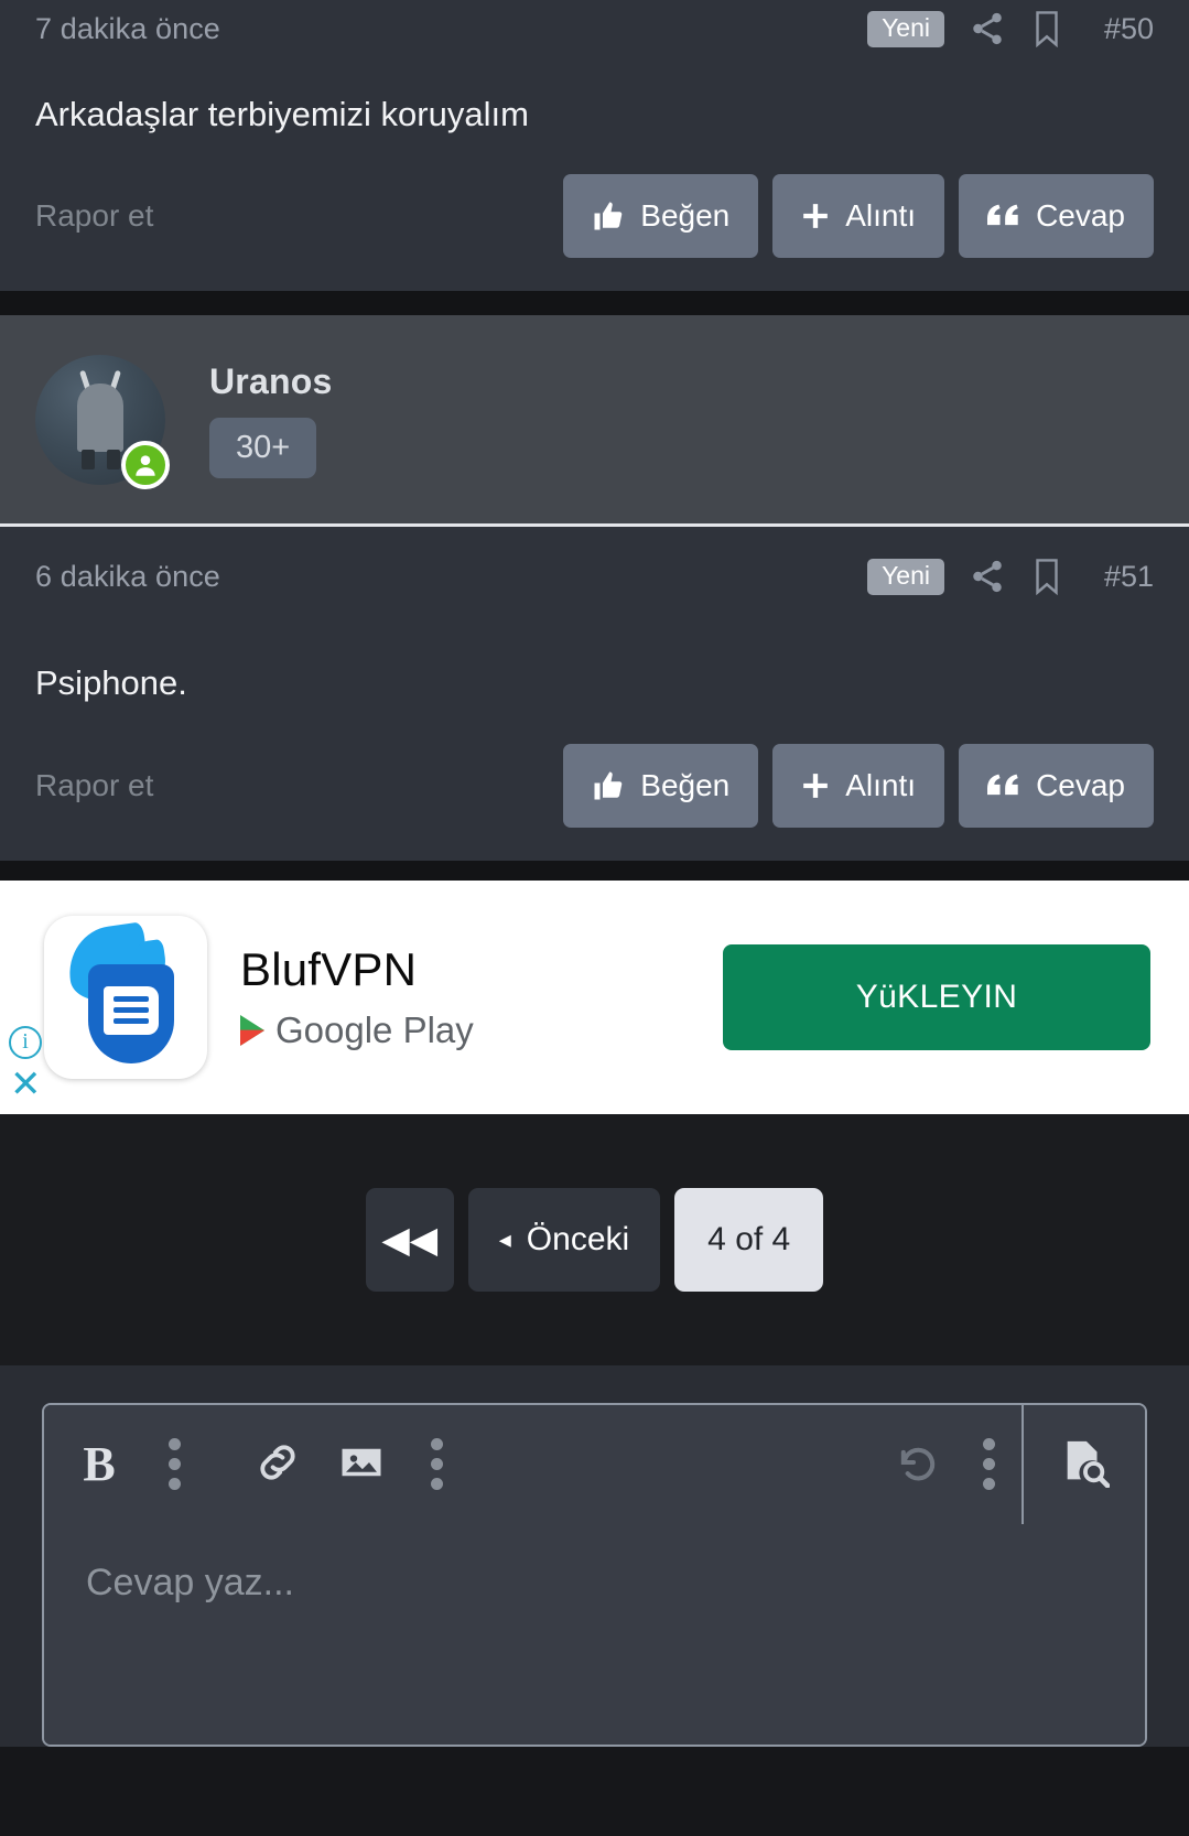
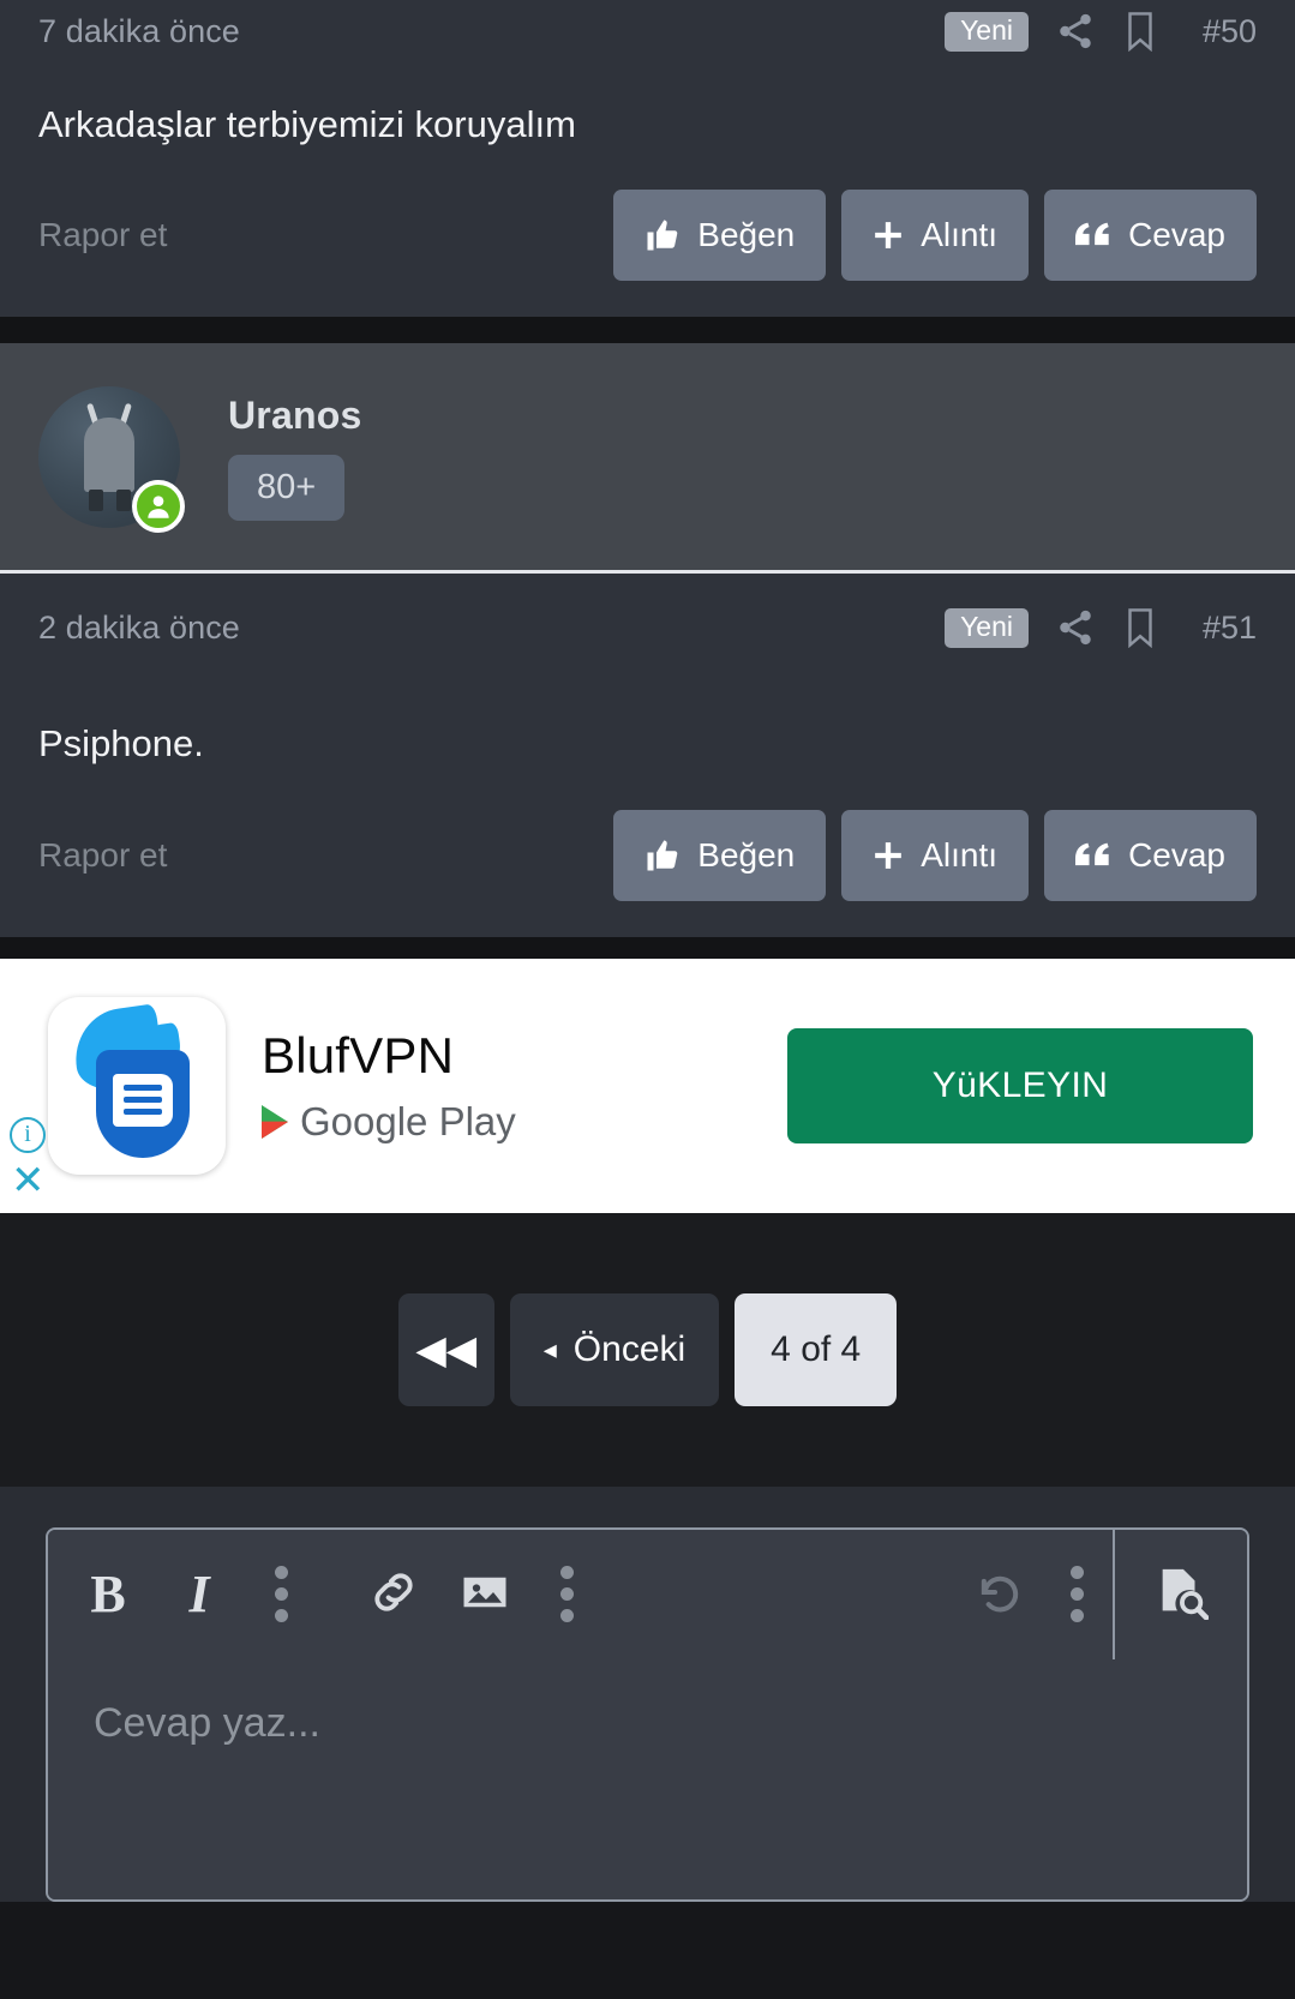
  7 dakika önce
  Yeni
  #50
  Arkadaşlar terbiyemizi koruyalım
  Rapor et
  Beğen
  Alıntı
  Cevap
  Uranos
- 30+
+ 80+
- 6 dakika önce
+ 2 dakika önce
  Yeni
  #51
  Psiphone.
  Rapor et
  Beğen
  Alıntı
  Cevap
  BlufVPN
  Google Play
  YüKLEYIN
  i
  ✕
  ◀◀
  ◂
  Önceki
  4 of 4
  B
+ I
  Cevap yaz...
